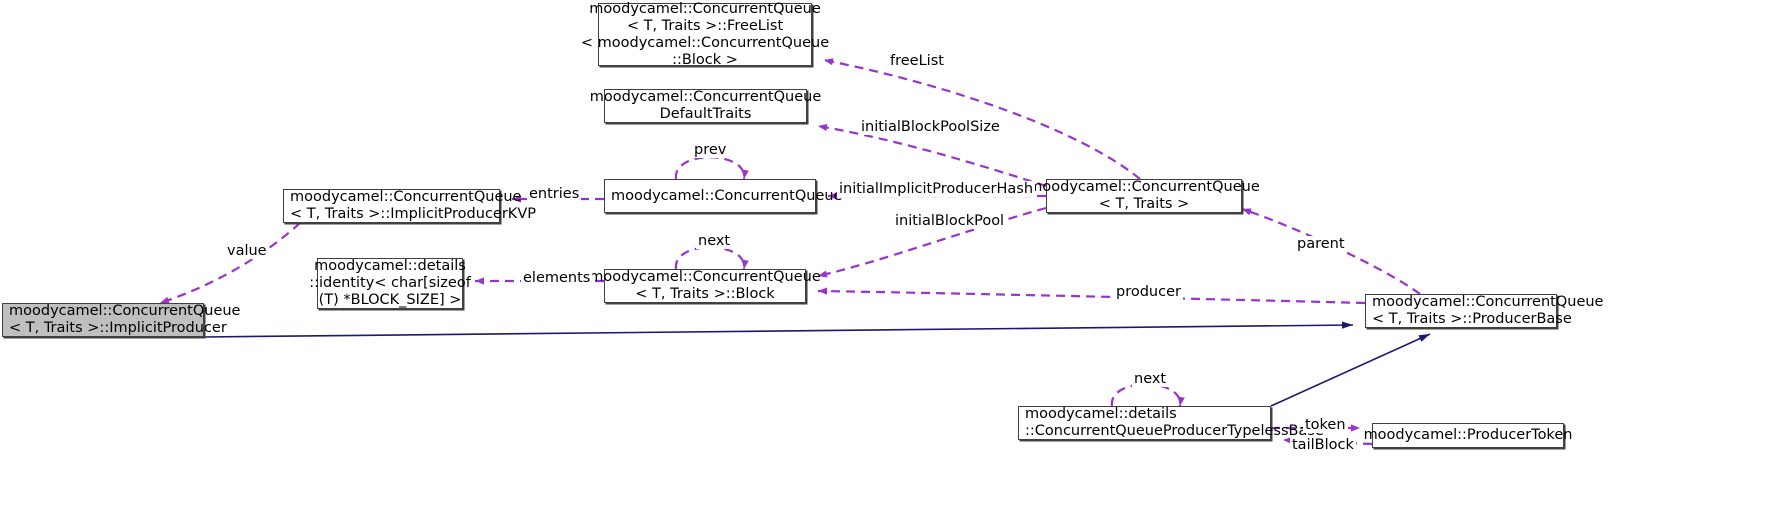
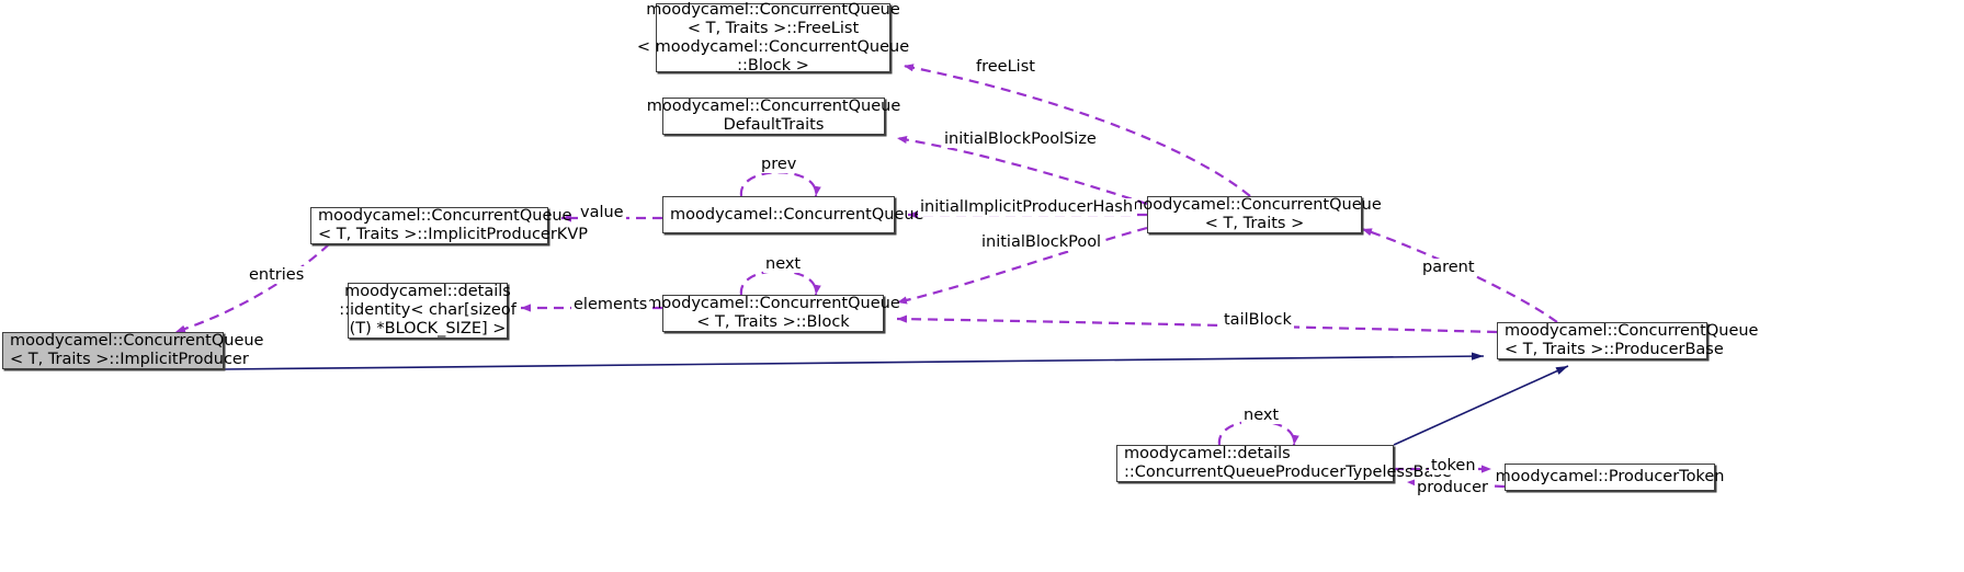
  moodycamel::ConcurrentQueue
  < T, Traits >::FreeList
  < moodycamel::ConcurrentQueue
  ::Block >
  moodycamel::ConcurrentQueue
  DefaultTraits
  moodycamel::ConcurrentQueue
  < T, Traits >::ImplicitProducerKVP
  moodycamel::ConcurrentQueu
  moodycamel::ConcurrentQueue
  < T, Traits >
  moodycamel::details
  ::identity< char[sizeof
  (T) *BLOCK_SIZE] >
  moodycamel::ConcurrentQueue
  < T, Traits >::Block
  moodycamel::ConcurrentQueue
  < T, Traits >::ImplicitProducer
  moodycamel::ConcurrentQueue
  < T, Traits >::ProducerBase
  moodycamel::details
  ::ConcurrentQueueProducerTypelessB
  moodycamel::ProducerToken
  freeList
  initialBlockPoolSize
  prev
- entries
+ value
  initialImplicitProducerHash
  initialBlockPool
  parent
- value
+ entries
  next
  elements
- producer
+ tailBlock
  next
  token
- tailBlock
+ producer
